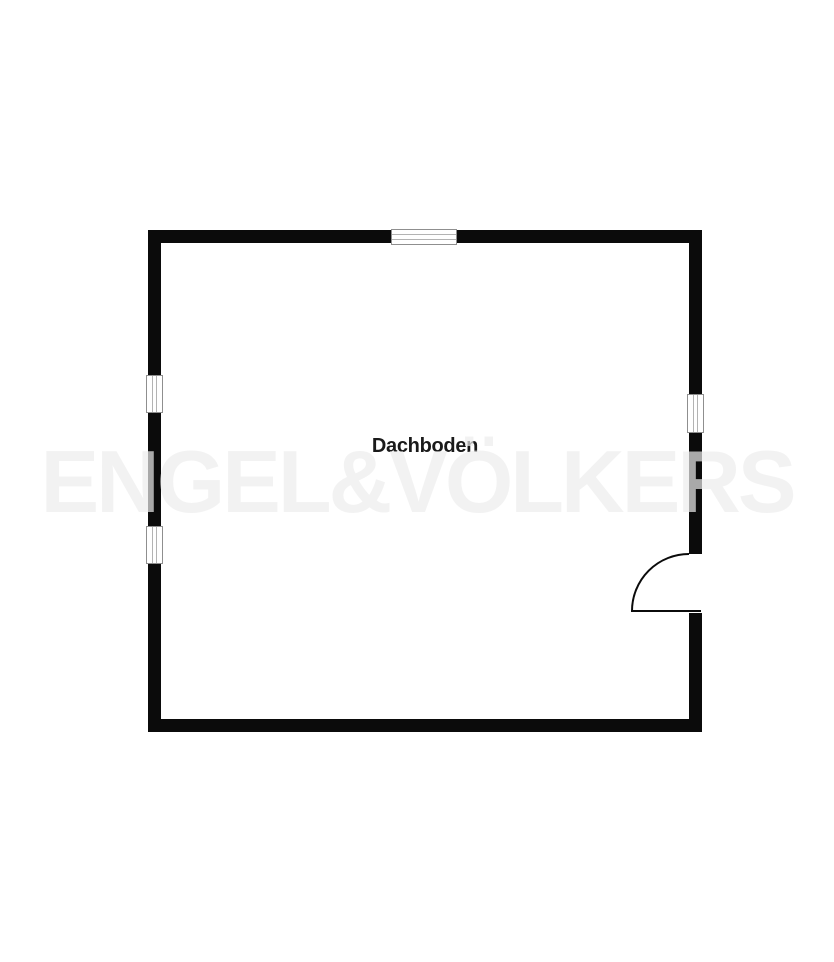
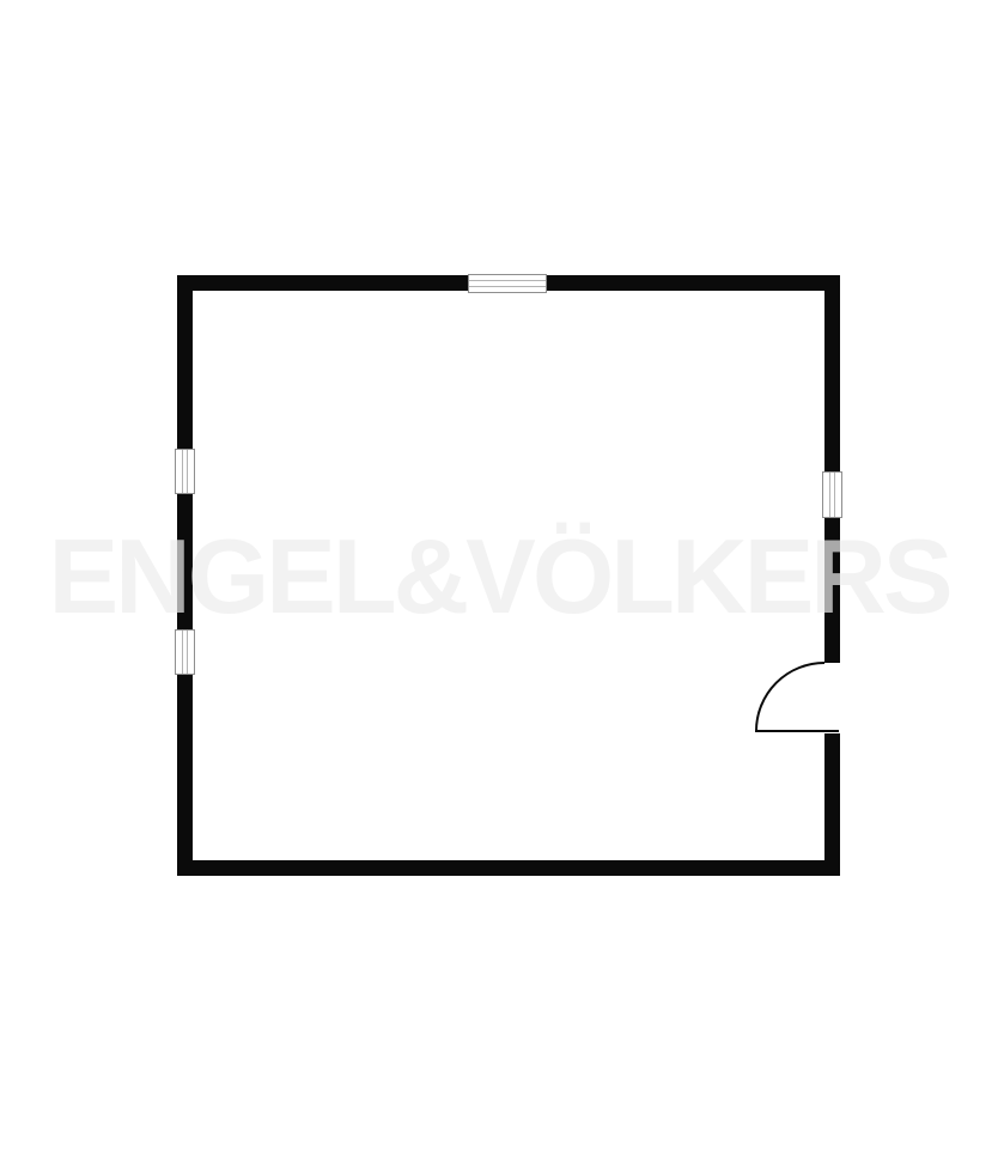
- Dachboden
  ENGEL&VÖLKERS
